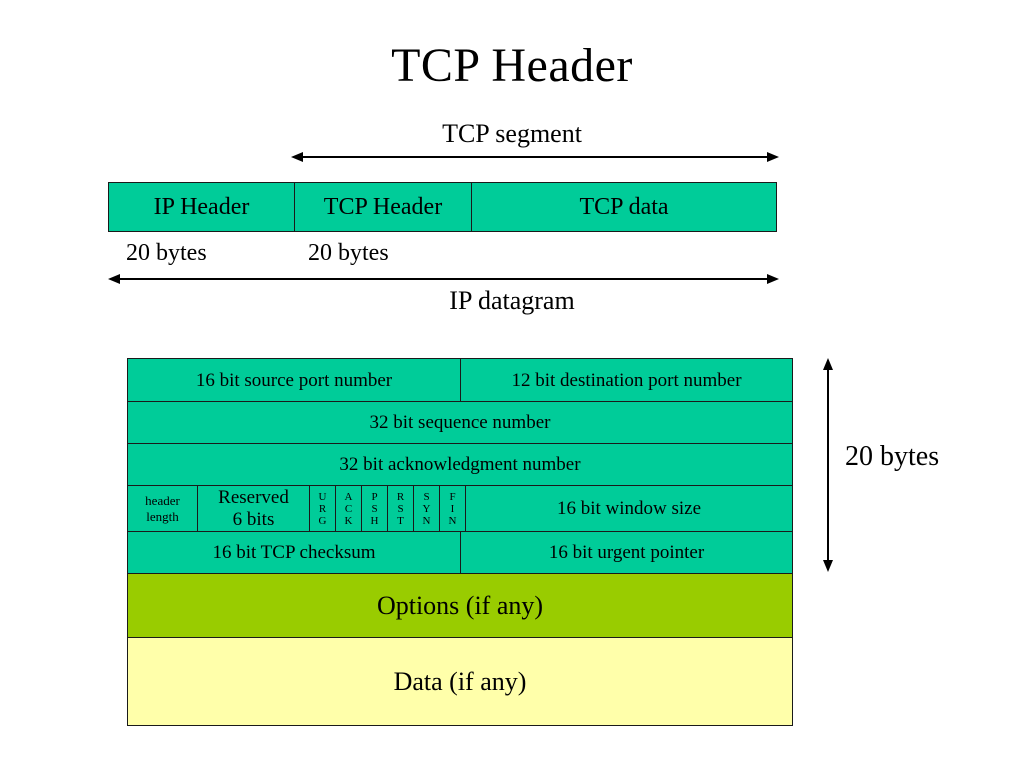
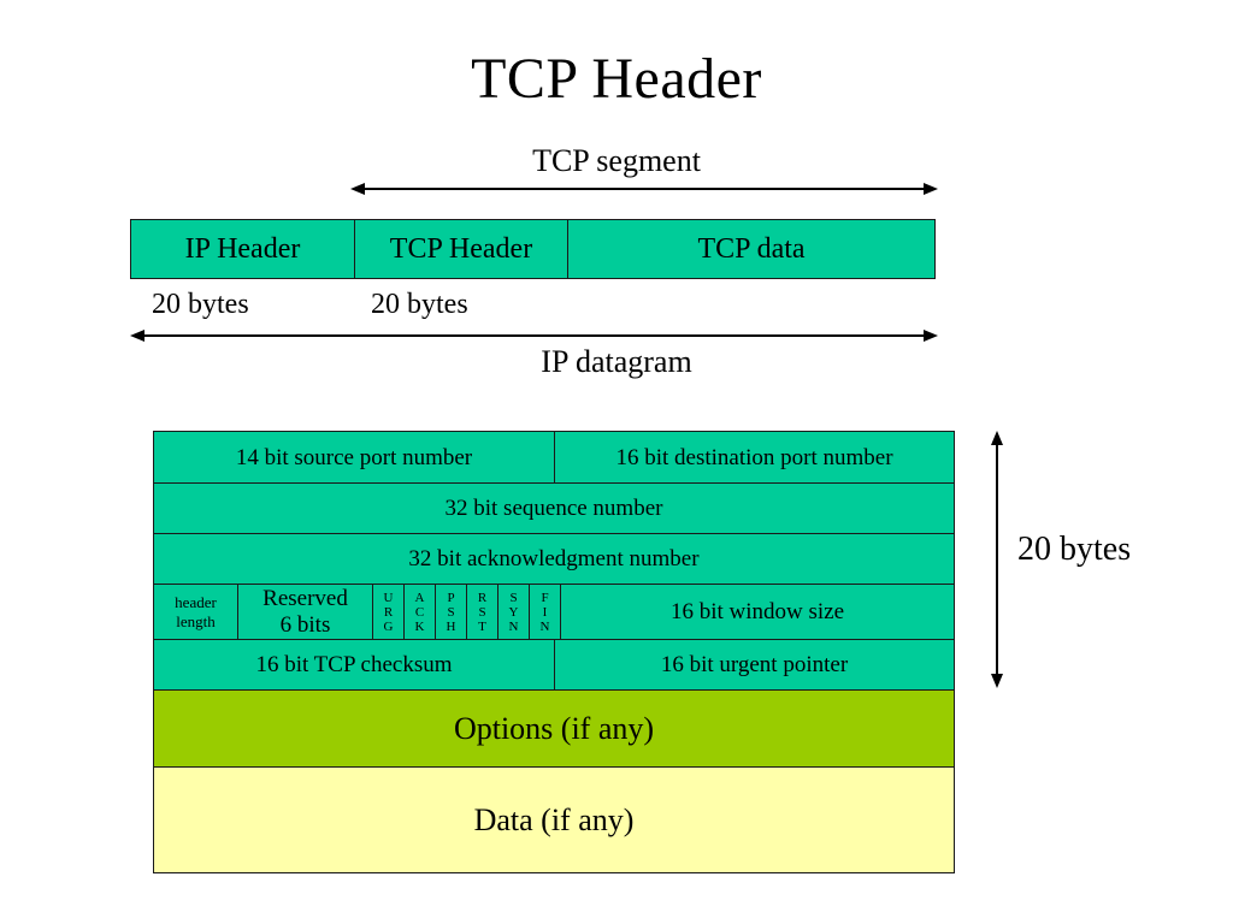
  TCP Header
  TCP segment
  IP Header
  TCP Header
  TCP data
  20 bytes
  20 bytes
  IP datagram
- 16 bit source port number
+ 14 bit source port number
- 12 bit destination port number
+ 16 bit destination port number
  32 bit sequence number
  32 bit acknowledgment number
  header
  length
  Reserved
  6 bits
  U
  R
  G
  A
  C
  K
  P
  S
  H
  R
  S
  T
  S
  Y
  N
  F
  I
  N
  16 bit window size
  16 bit TCP checksum
  16 bit urgent pointer
  Options (if any)
  Data (if any)
  20 bytes
